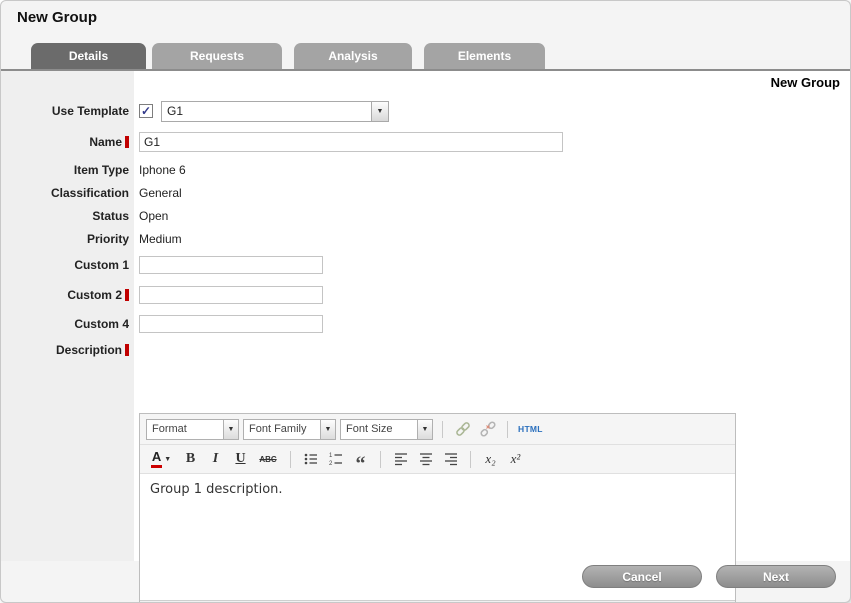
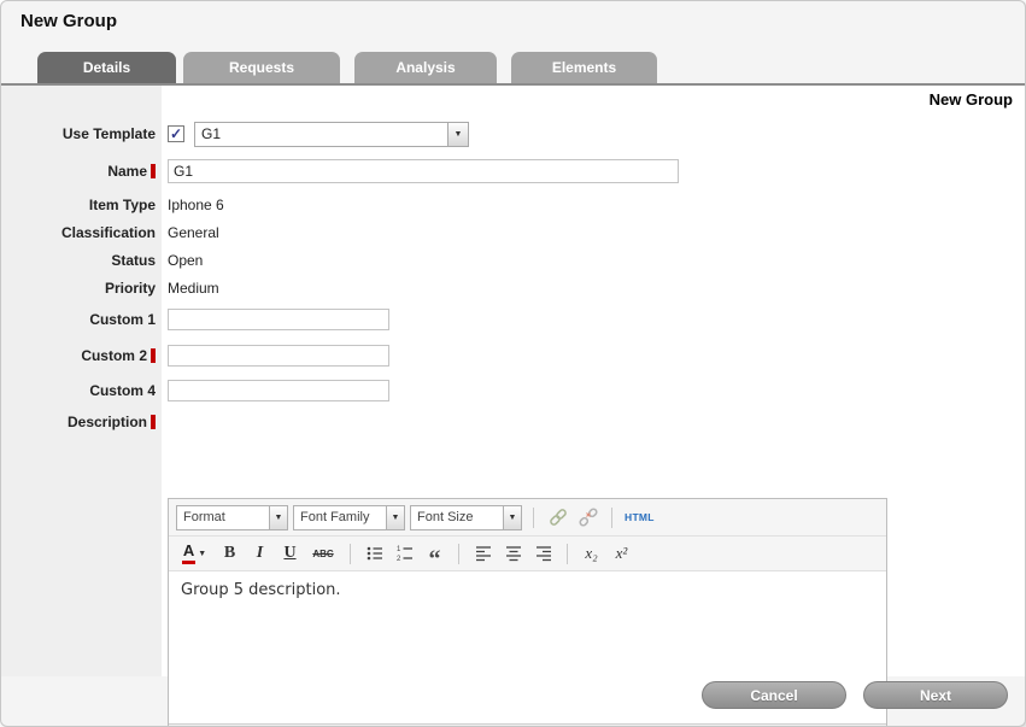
  New Group
  Details
  Requests
  Analysis
  Elements
  New Group
  Use Template
  G1
  Name
  G1
  Item Type
  Iphone 6
  Classification
  General
  Status
  Open
  Priority
  Medium
  Custom 1
  Custom 2
  Custom 4
  Description
  Format
  Font Family
  Font Size
  HTML
  A
  B
  I
  U
  ABC
  “
  x₂
  x²
- Group 1 description.
+ Group 5 description.
  Cancel
  Next
